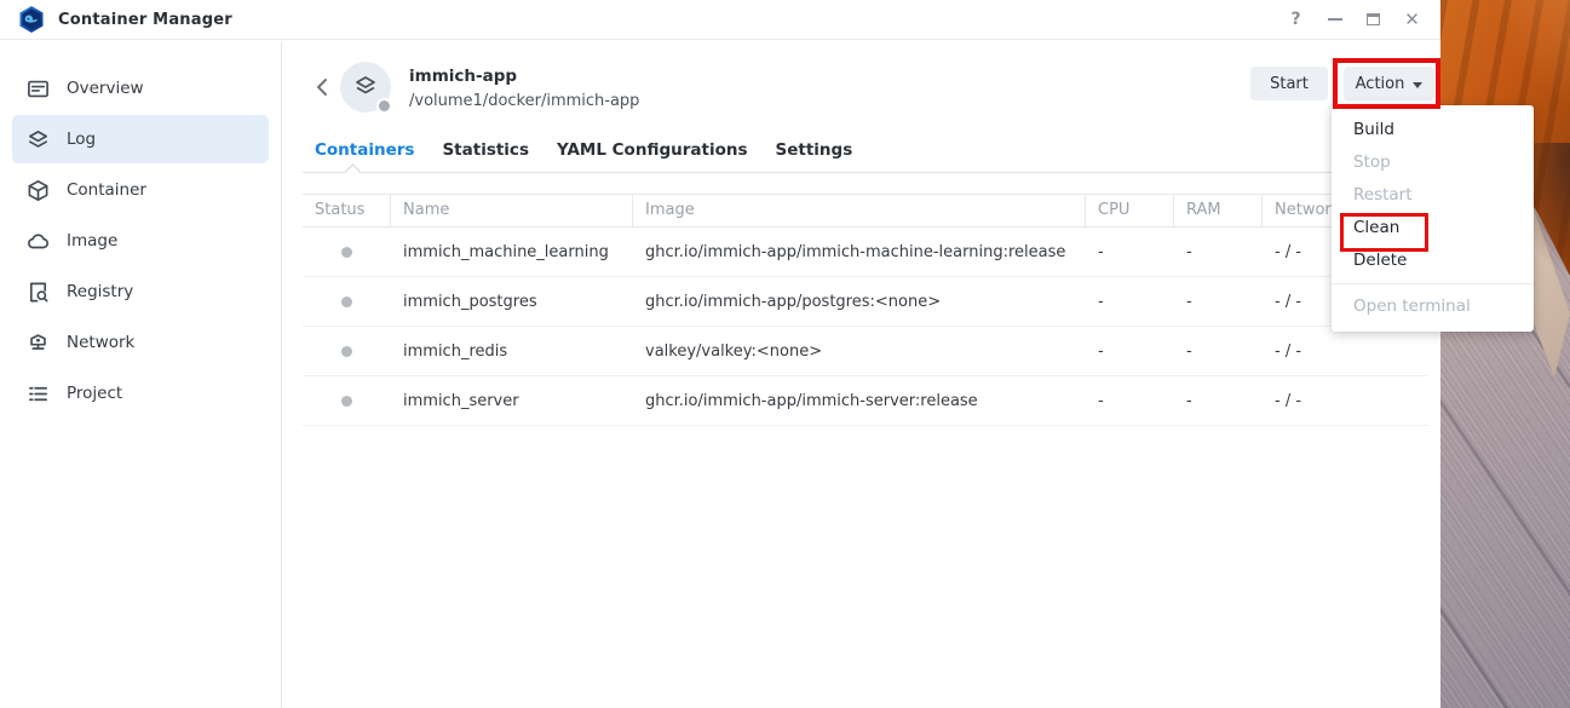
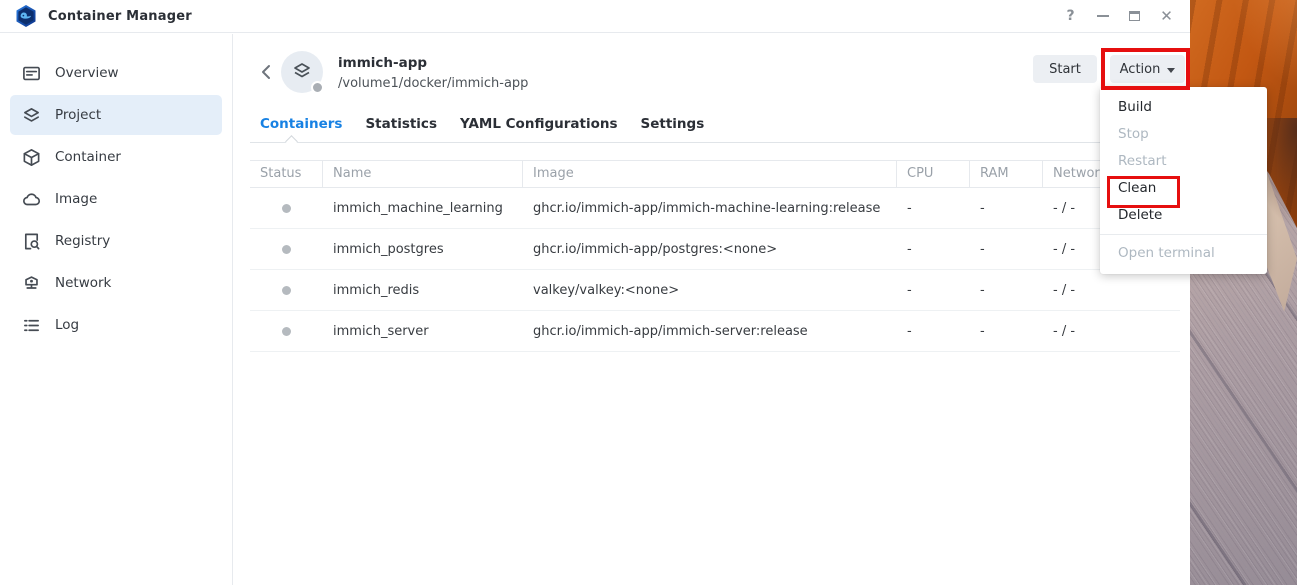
  Container Manager
  ?
  ✕
  Overview
- Log
+ Project
  Container
  Image
  Registry
  Network
- Project
+ Log
  immich-app
  /volume1/docker/immich-app
  Start
  Action
  Containers
  Statistics
  YAML Configurations
  Settings
  Status
  Name
  Image
  CPU
  RAM
  Networ
  immich_machine_learning
  ghcr.io/immich-app/immich-machine-learning:release
  -
  -
  - / -
  immich_postgres
  ghcr.io/immich-app/postgres:<none>
  -
  -
  - / -
  immich_redis
  valkey/valkey:<none>
  -
  -
  - / -
  immich_server
  ghcr.io/immich-app/immich-server:release
  -
  -
  - / -
  Build
  Stop
  Restart
  Clean
  Delete
  Open terminal
